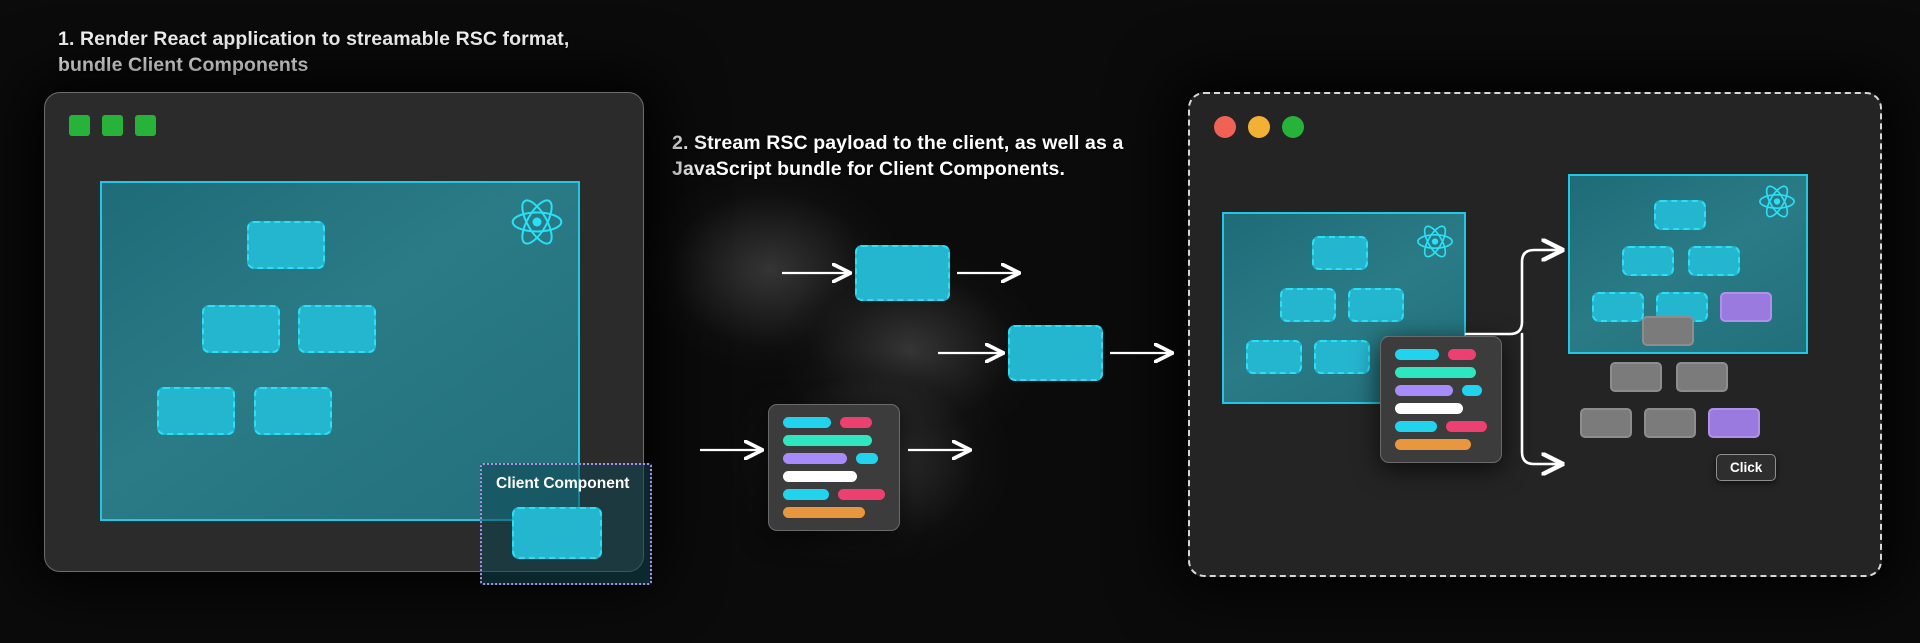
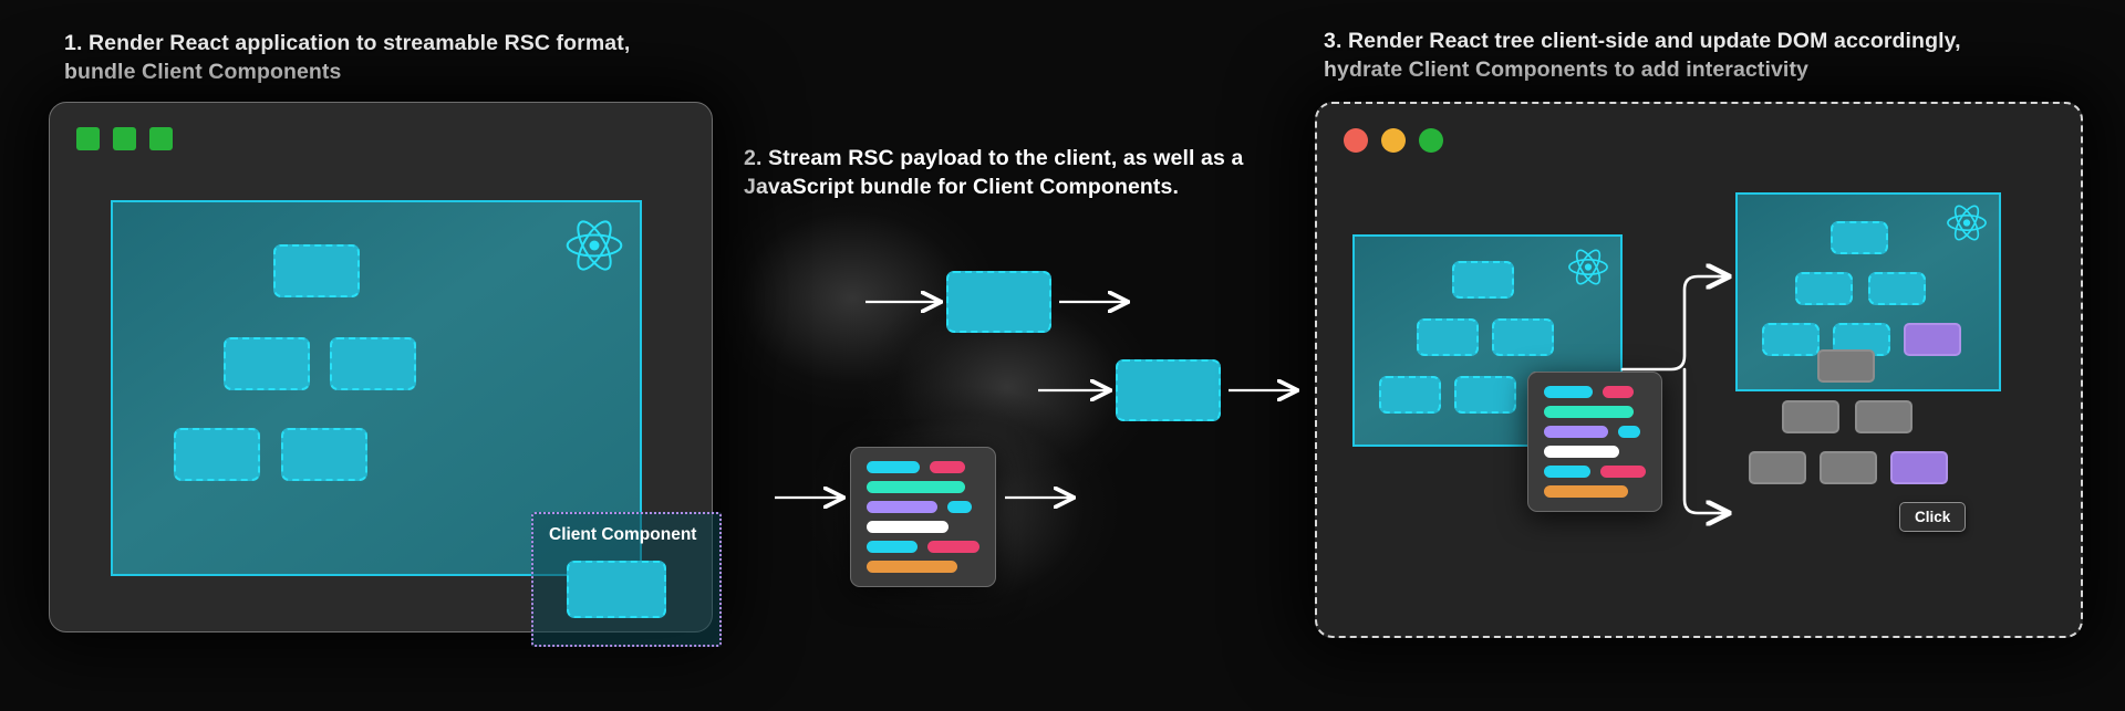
  1. Render React application to streamable RSC format,
  bundle Client Components
  2. Stream RSC payload to the client, as well as a
  JavaScript bundle for Client Components.
+ 3. Render React tree client-side and update DOM accordingly,
+ hydrate Client Components to add interactivity
  Client Component
  Click
